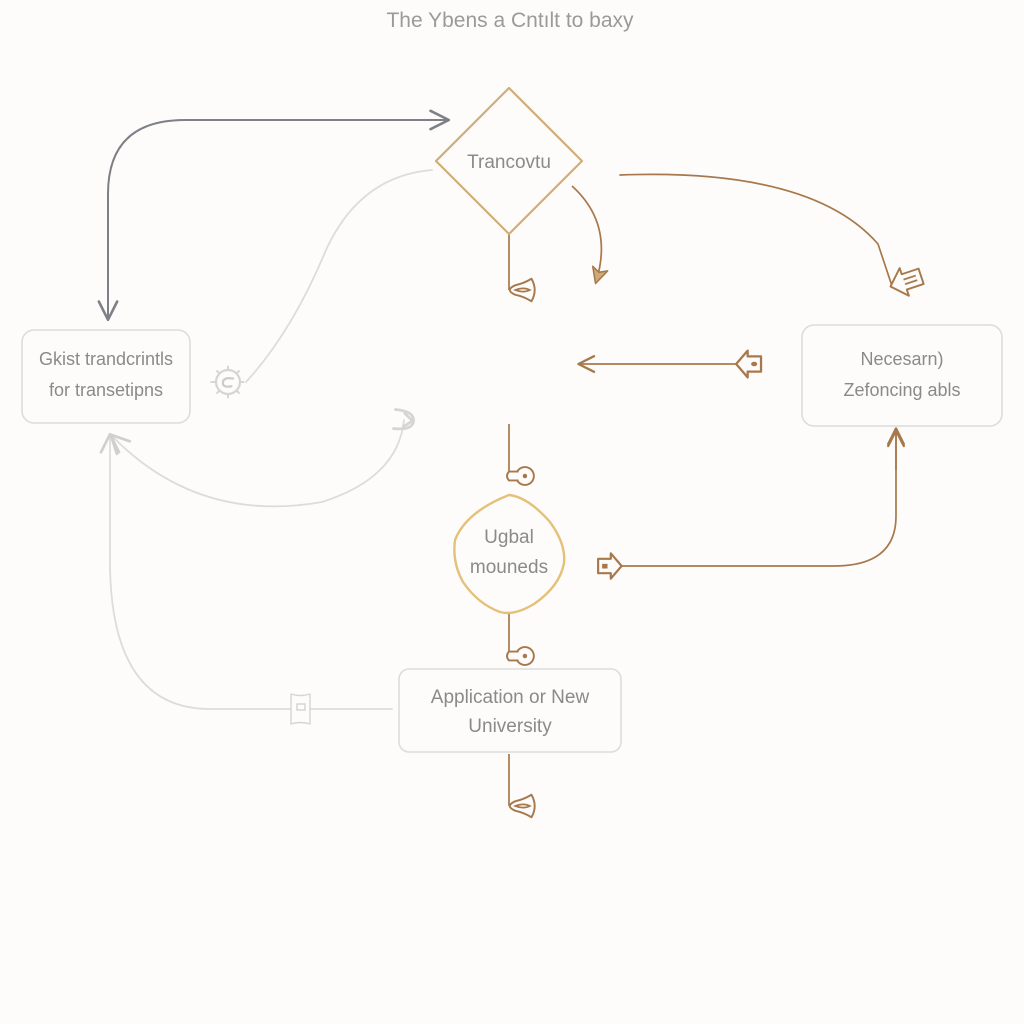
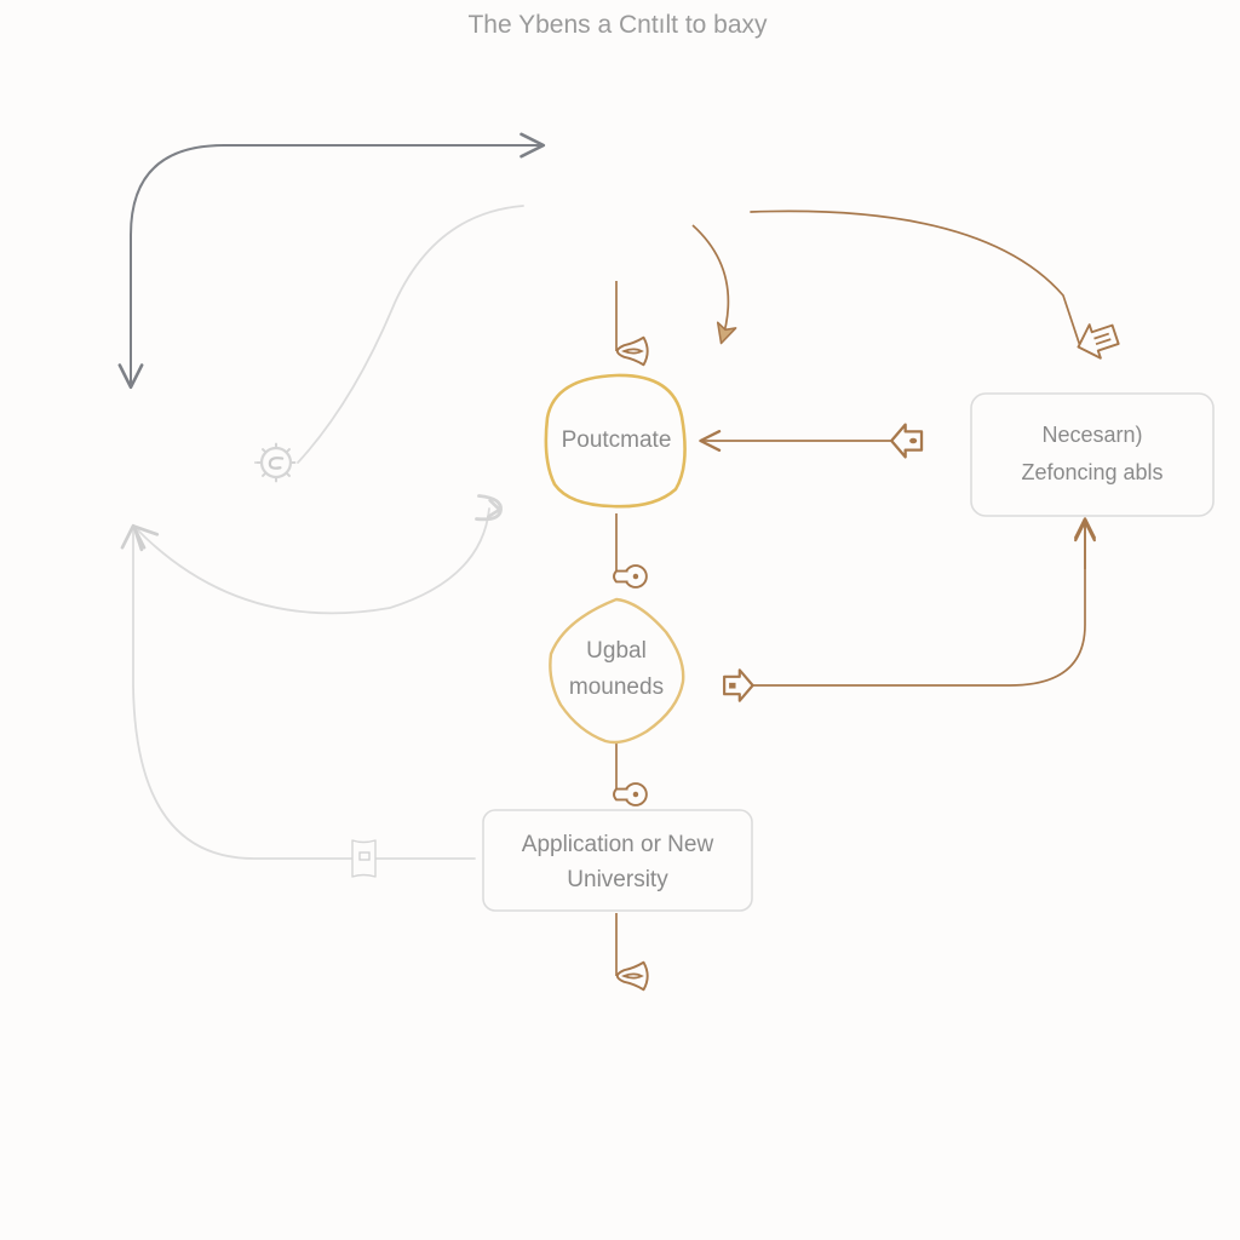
- Trancovtu
- Gkist trandcrintls
- for transetipns
  Necesarn)
  Zefoncing abls
+ Poutcmate
  Ugbal
  mouneds
  Application or New
  University
  The Ybens a Cntılt to baxy
